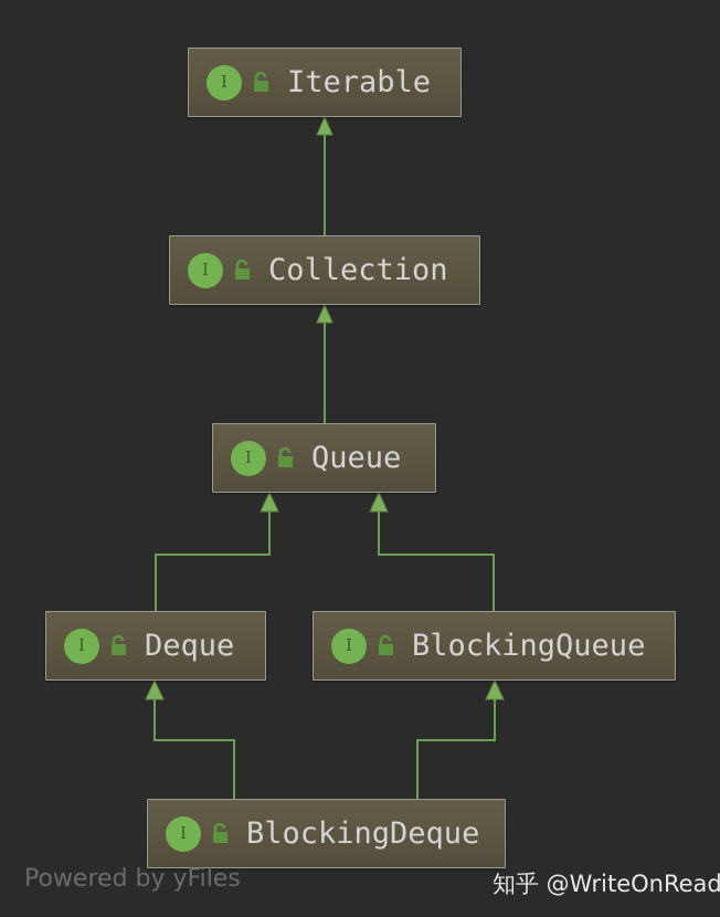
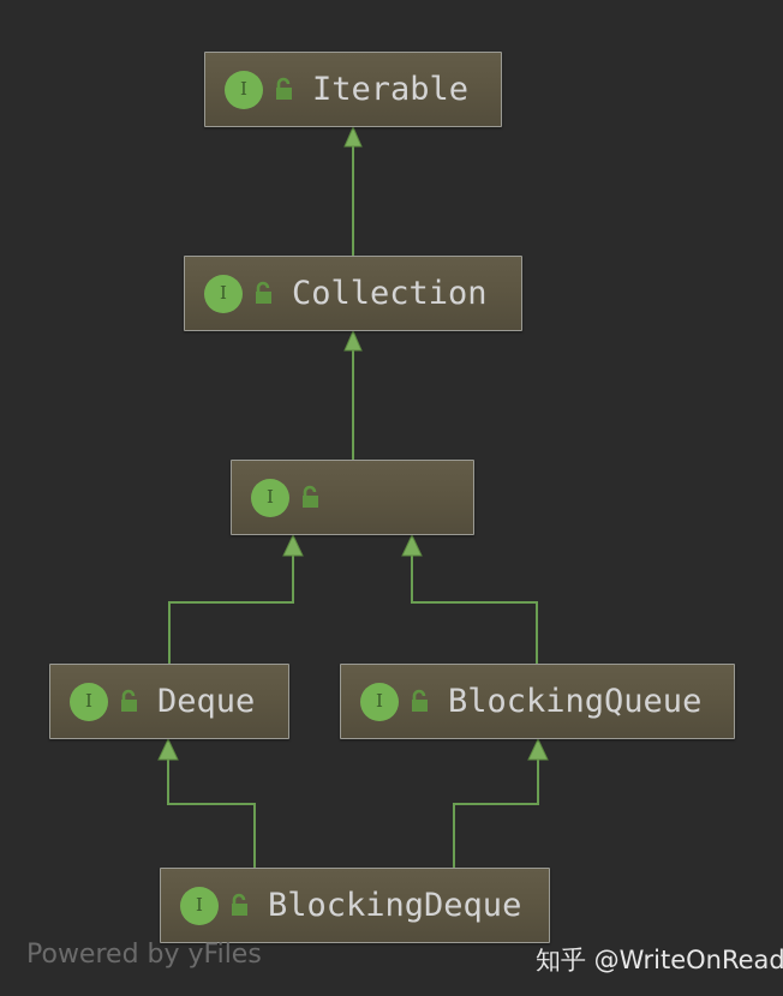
  I
  Iterable
  I
  Collection
  I
- Queue
  I
  Deque
  I
  BlockingQueue
  I
  BlockingDeque
  Powered by yFiles
  知乎 @WriteOnRead
